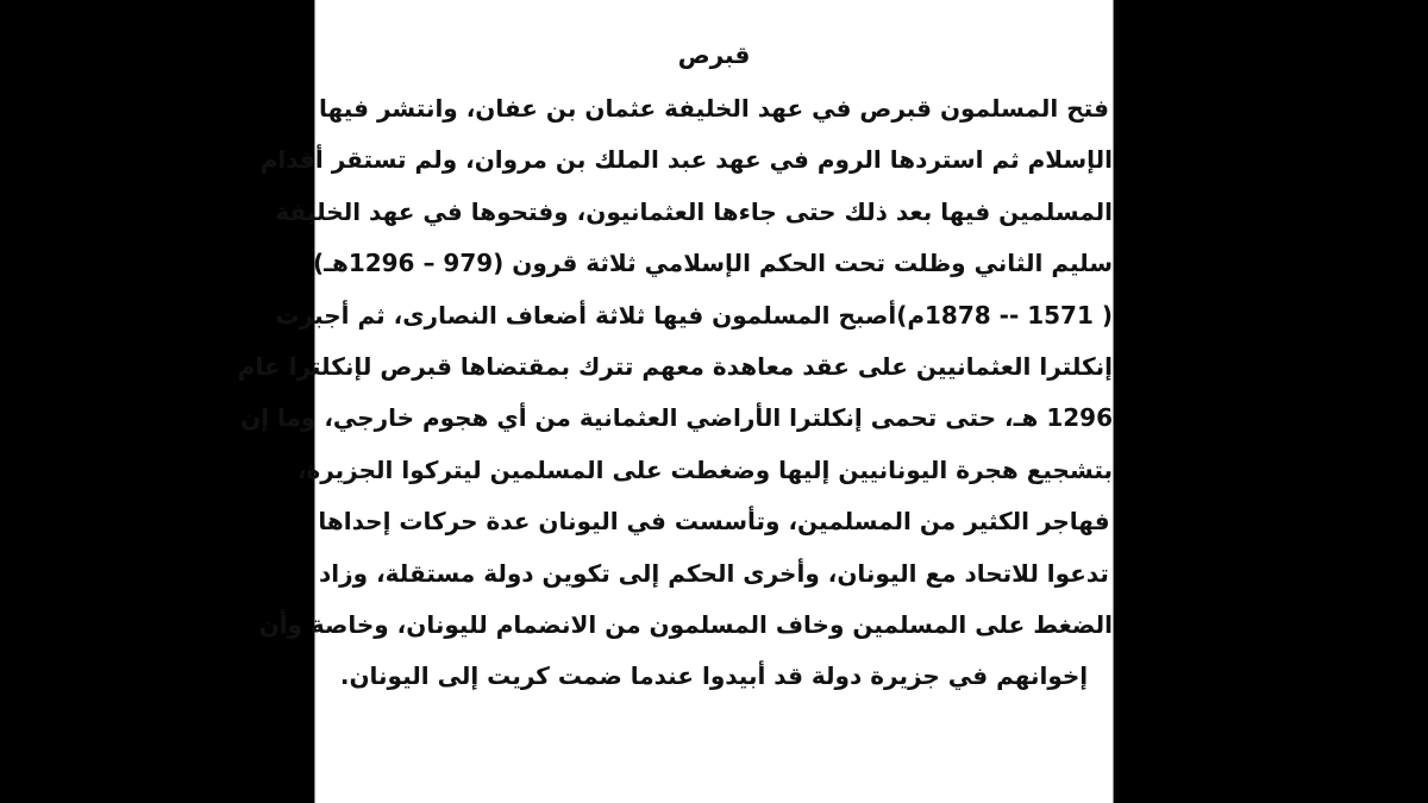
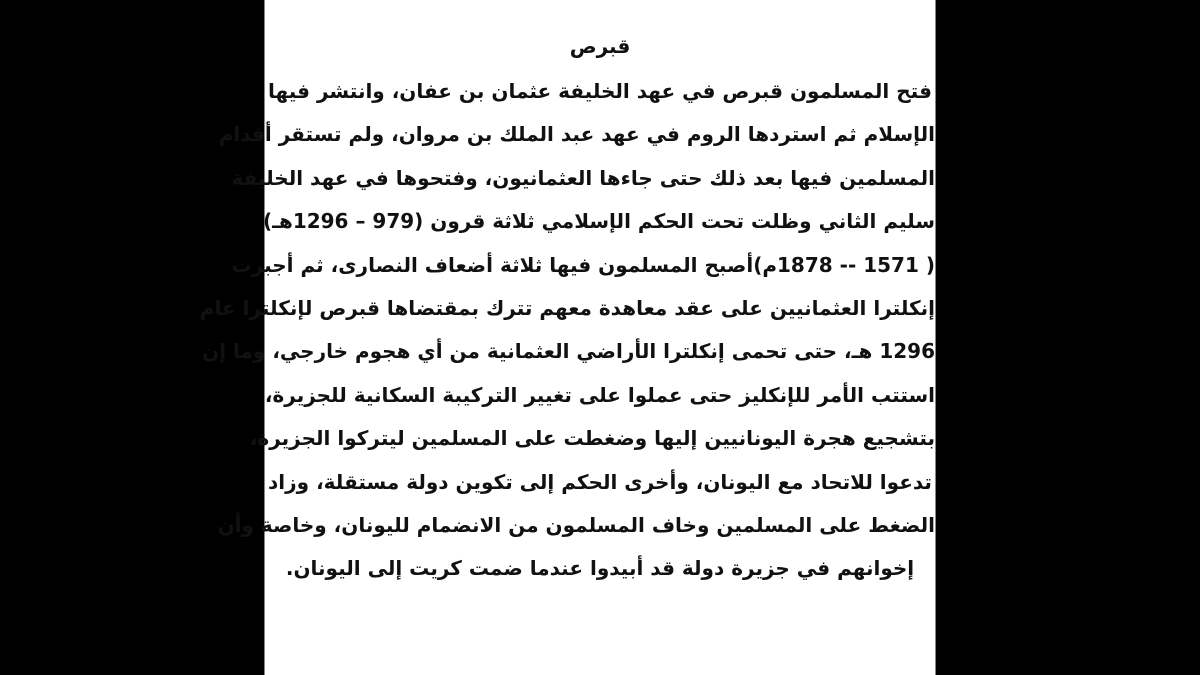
  قبرص
  فتح المسلمون قبرص في عهد الخليفة عثمان بن عفان، وانتشر فيها
  الإسلام ثم استردها الروم في عهد عبد الملك بن مروان، ولم تستقر أق
  المسلمين فيها بعد ذلك حتى جاءها العثمانيون، وفتحوها في عهد الخلي
  سليم الثاني وظلت تحت الحكم الإسلامي ثلاثة قرون (979 – 1296هـ)
  ( 1571 -- 1878م)أصبح المسلمون فيها ثلاثة أضعاف النصارى، ثم أجبر
  إنكلترا العثمانيين على عقد معاهدة معهم تترك بمقتضاها قبرص لإنكلت
  1296 هـ، حتى تحمى إنكلترا الأراضي العثمانية من أي هجوم خارجي، و
+ استتب الأمر للإنكليز حتى عملوا على تغيير التركيبة السكانية للجزيرة،
  بتشجيع هجرة اليونانيين إليها وضغطت على المسلمين ليتركوا الجزيرة
- فهاجر الكثير من المسلمين، وتأسست في اليونان عدة حركات إحداها
  تدعوا للاتحاد مع اليونان، وأخرى الحكم إلى تكوين دولة مستقلة، وزاد
  الضغط على المسلمين وخاف المسلمون من الانضمام لليونان، وخاصة
  إخوانهم في جزيرة دولة قد أبيدوا عندما ضمت كريت إلى اليونان.
